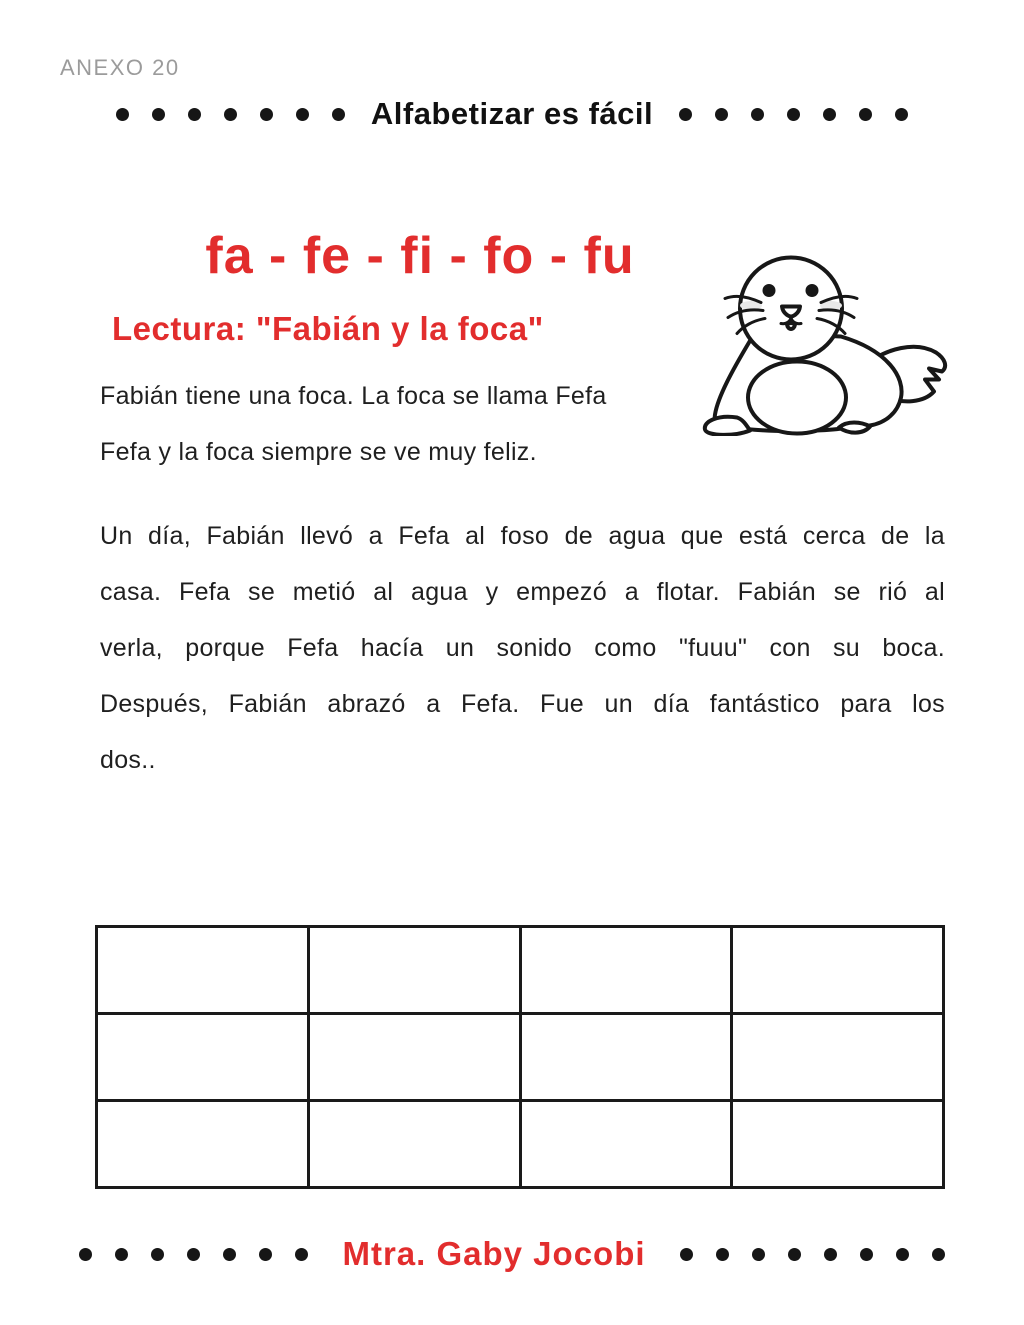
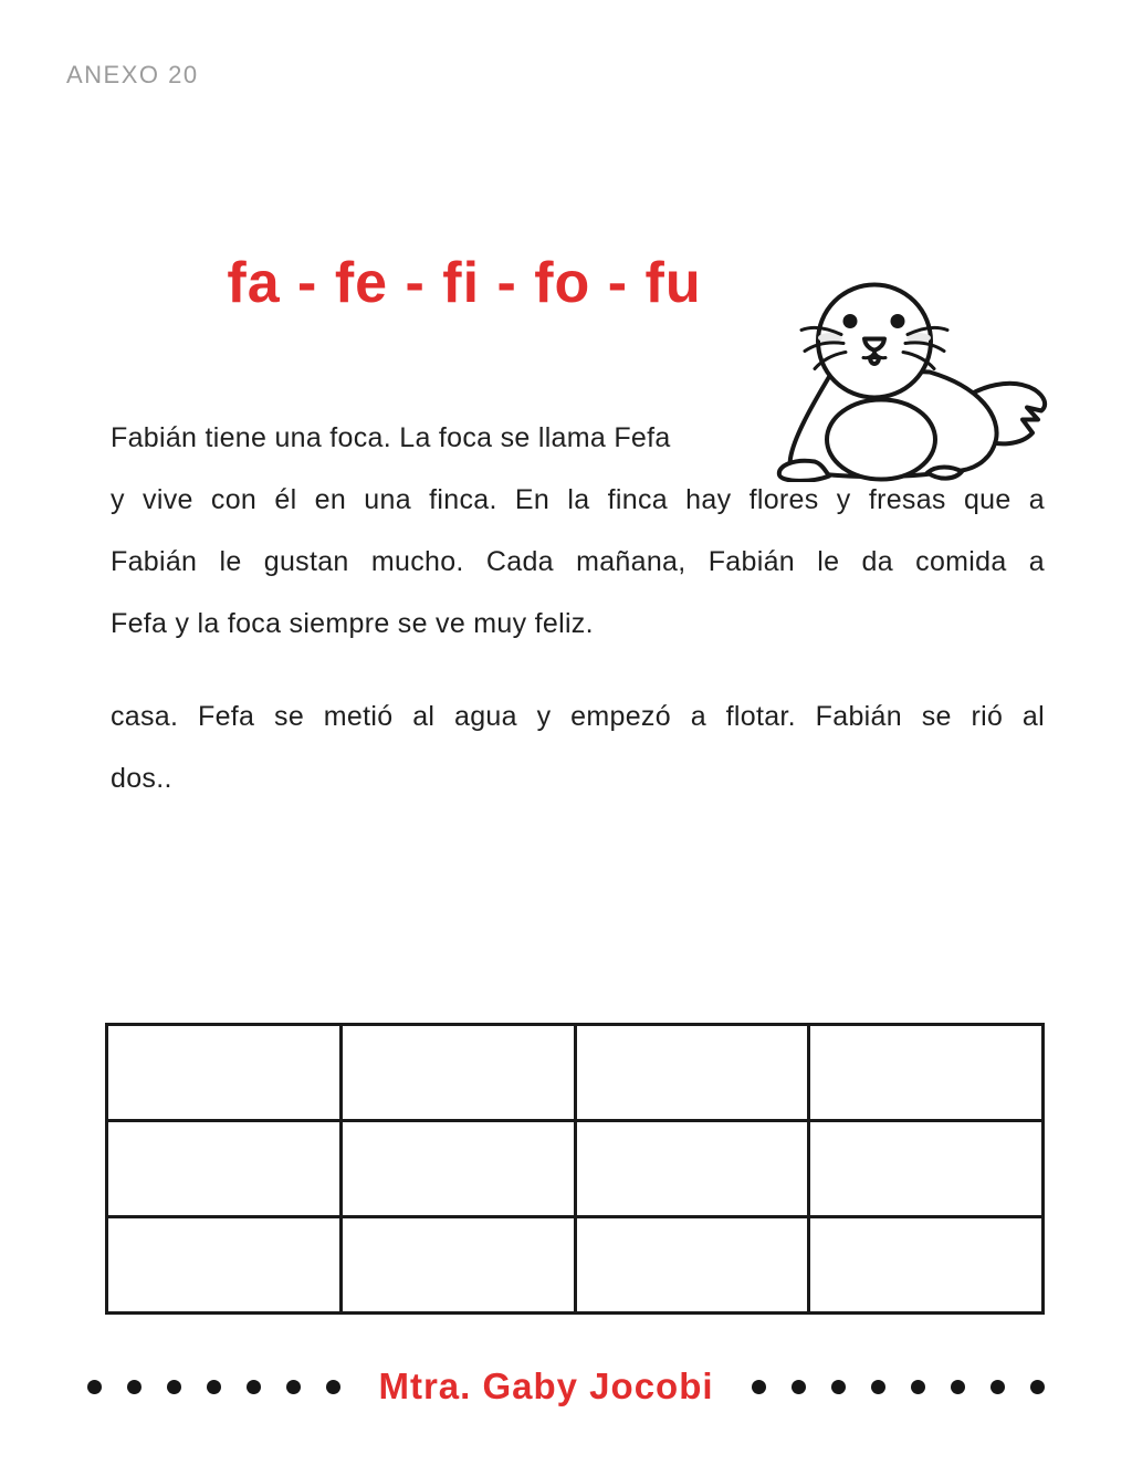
  ANEXO 20
- Alfabetizar es fácil
  fa - fe - fi - fo - fu
- Lectura: "Fabián y la foca"
  Fabián tiene una foca. La foca se llama Fefa
+ y vive con él en una finca. En la finca hay flores y fresas que a
+ Fabián le gustan mucho. Cada mañana, Fabián le da comida a
  Fefa y la foca siempre se ve muy feliz.
- Un día, Fabián llevó a Fefa al foso de agua que está cerca de la
  casa. Fefa se metió al agua y empezó a flotar. Fabián se rió al
- verla, porque Fefa hacía un sonido como "fuuu" con su boca.
- Después, Fabián abrazó a Fefa. Fue un día fantástico para los
  dos..
  Mtra. Gaby Jocobi
